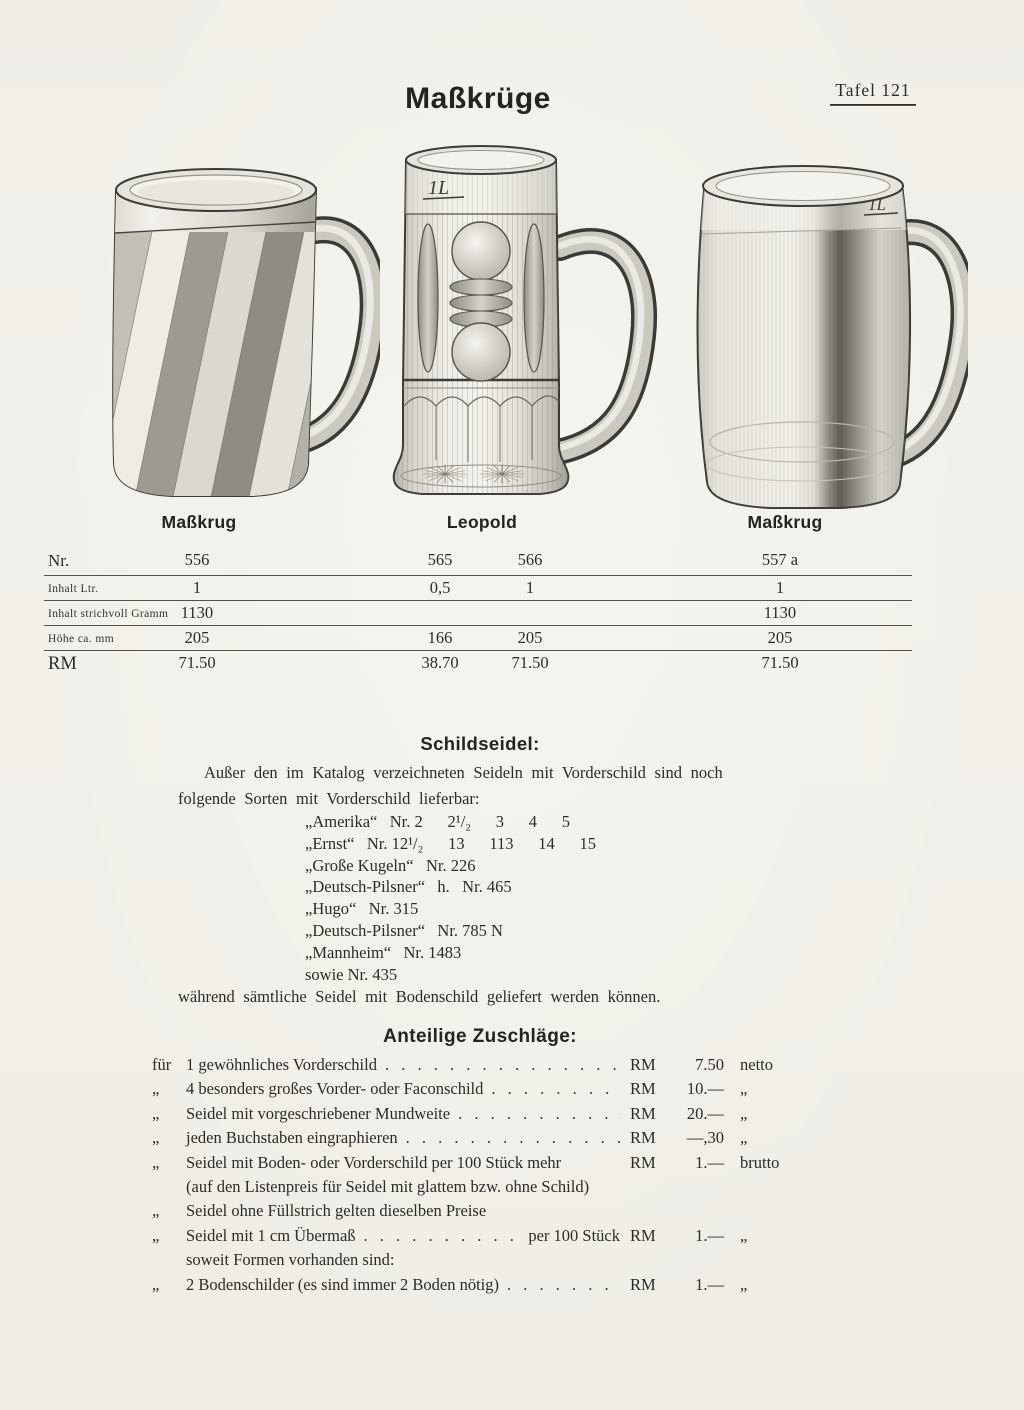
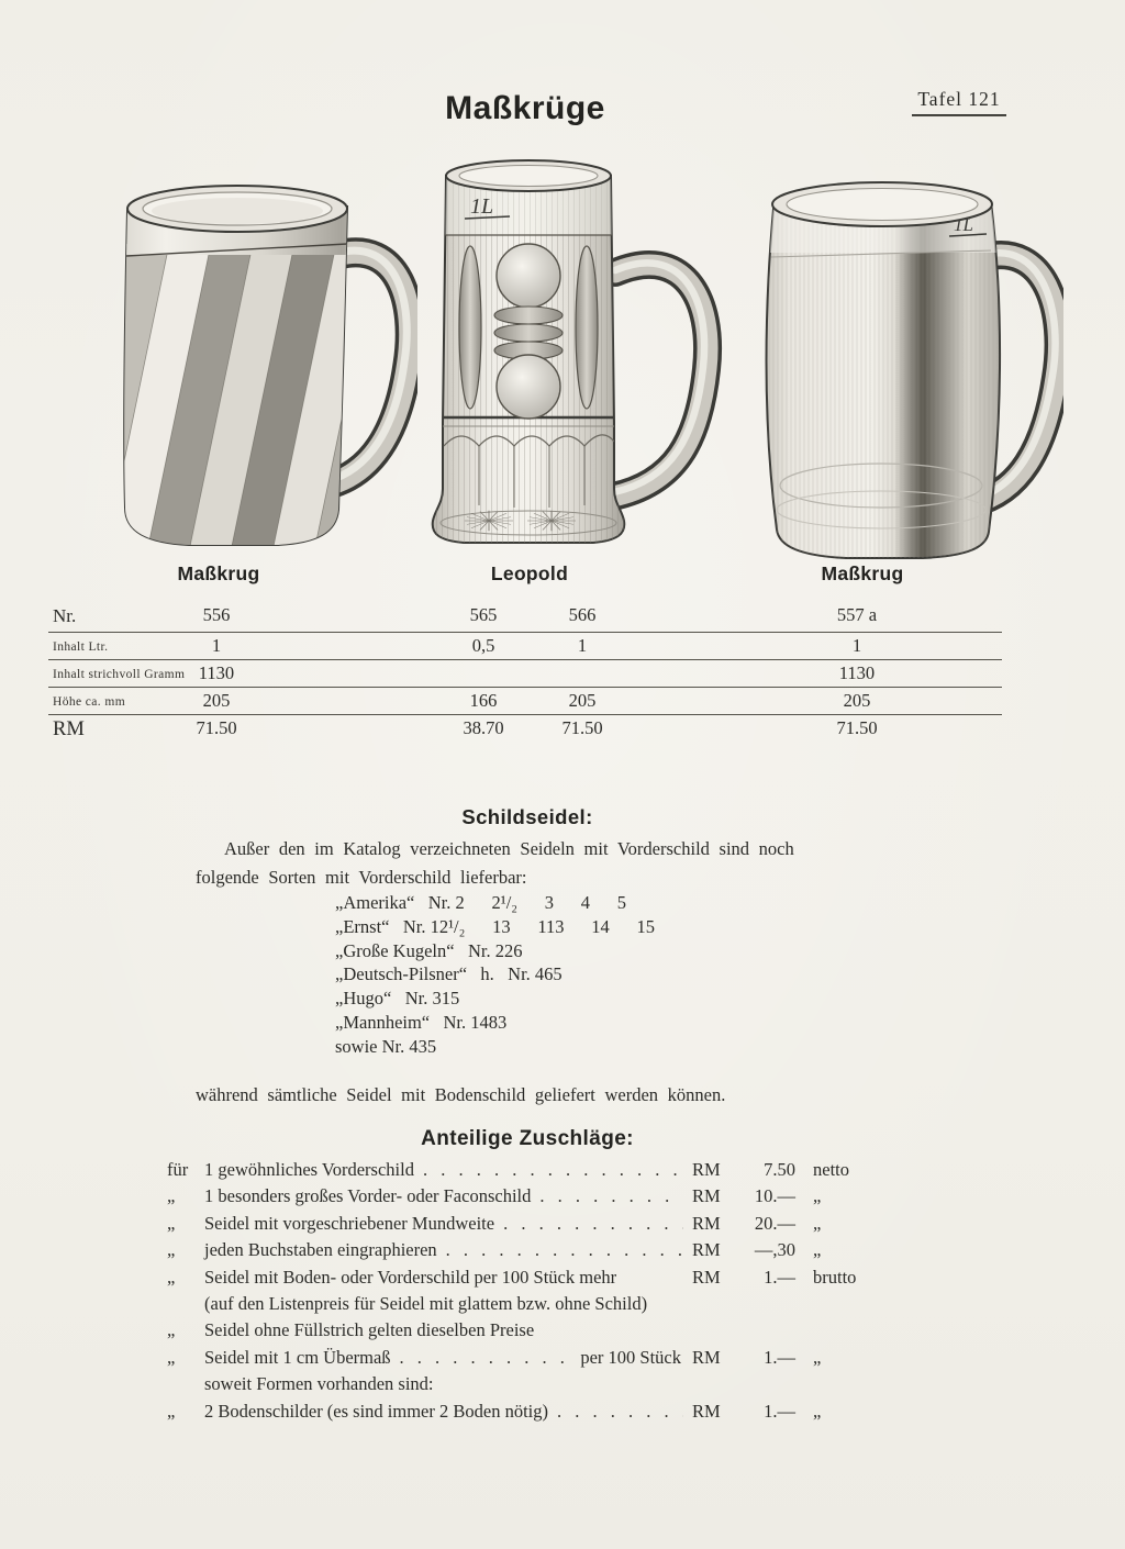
  Maßkrüge
  Tafel 121
  1L
  1L
  Maßkrug
  Leopold
  Maßkrug
  Nr.
  556
  565
  566
  557 a
  Inhalt Ltr.
  1
  0,5
  1
  1
  Inhalt strichvoll Gramm
  1130
  1130
  Höhe ca. mm
  205
  166
  205
  205
  RM
  71.50
  38.70
  71.50
  71.50
  Schildseidel:
  Außer den im Katalog verzeichneten Seideln mit Vorderschild sind noch
  folgende Sorten mit Vorderschild lieferbar:
  „Amerika“ Nr. 2 2¹/₂ 3 4 5
  „Ernst“ Nr. 12¹/₂ 13 113 14 15
  „Große Kugeln“ Nr. 226
  „Deutsch-Pilsner“ h. Nr. 465
  „Hugo“ Nr. 315
- „Deutsch-Pilsner“ Nr. 785 N
  „Mannheim“ Nr. 1483
  sowie Nr. 435
  während sämtliche Seidel mit Bodenschild geliefert werden können.
  Anteilige Zuschläge:
  für
  1 gewöhnliches Vorderschild
  RM
  7.50
  netto
  „
- 4 besonders großes Vorder- oder Faconschild
+ 1 besonders großes Vorder- oder Faconschild
  RM
  10.—
  „
  „
  Seidel mit vorgeschriebener Mundweite
  RM
  20.—
  „
  „
  jeden Buchstaben eingraphieren
  RM
  —,30
  „
  „
  Seidel mit Boden- oder Vorderschild per 100 Stück mehr
  RM
  1.—
  brutto
  (auf den Listenpreis für Seidel mit glattem bzw. ohne Schild)
  „
  Seidel ohne Füllstrich gelten dieselben Preise
  „
  Seidel mit 1 cm Übermaß
  per 100 Stück
  RM
  1.—
  „
  soweit Formen vorhanden sind:
  „
  2 Bodenschilder (es sind immer 2 Boden nötig)
  RM
  1.—
  „
